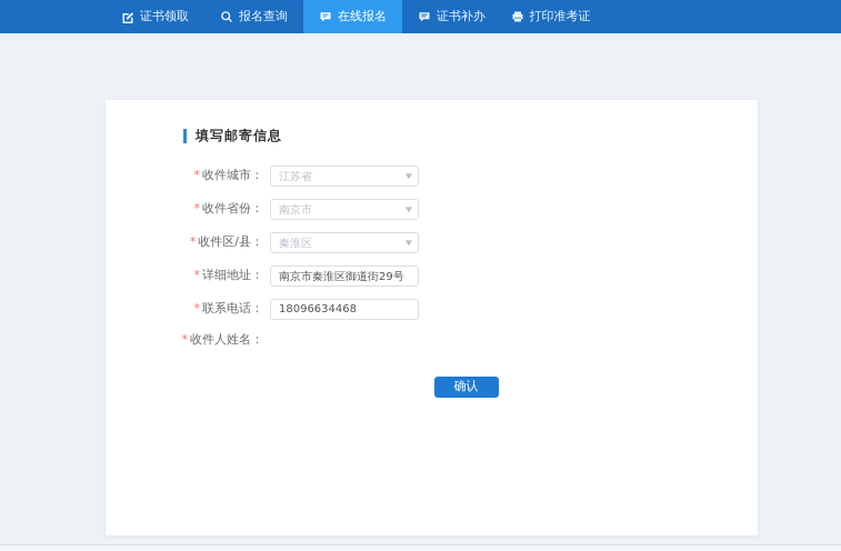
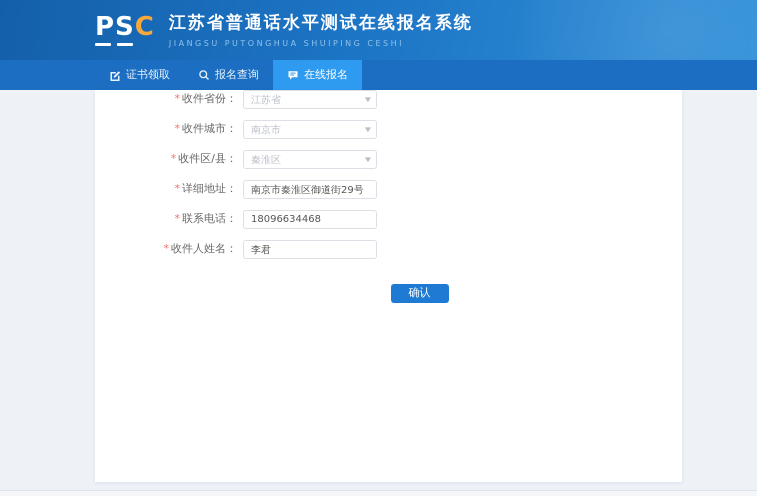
+ PSC
+ 江苏省普通话水平测试在线报名系统
+ JIANGSU PUTONGHUA SHUIPING CESHI
  证书领取
  报名查询
  在线报名
- 证书补办
- 打印准考证
- 填写邮寄信息
- * 收件城市：
+ * 收件省份：
  江苏省
- * 收件省份：
+ * 收件城市：
  南京市
  * 收件区/县：
  秦淮区
  * 详细地址：
  南京市秦淮区御道街29号
  * 联系电话：
  18096634468
  * 收件人姓名：
+ 李君
  确认
